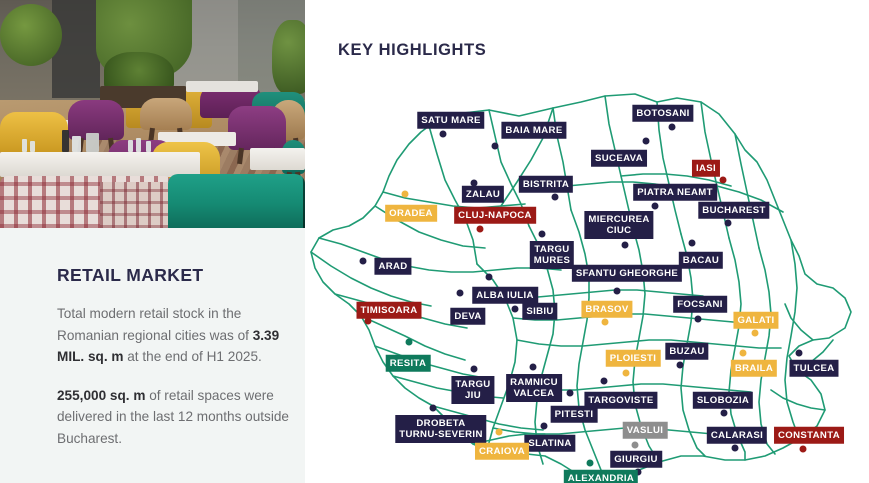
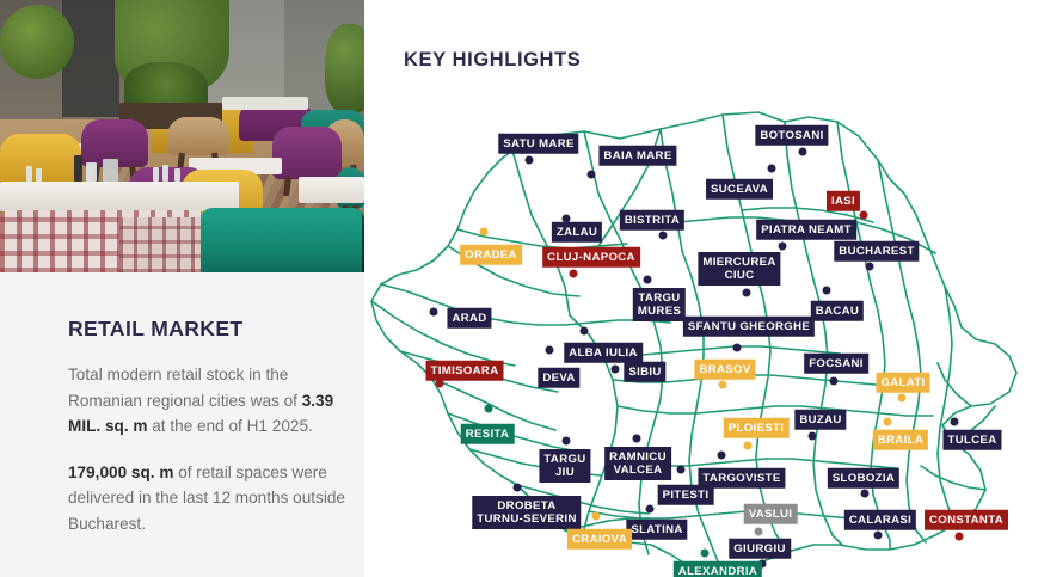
  RETAIL MARKET
  Total modern retail stock in the Romanian regional cities was of 3.39 MIL. sq. m at the end of H1 2025.
- 255,000 sq. m of retail spaces were delivered in the last 12 months outside Bucharest.
+ 179,000 sq. m of retail spaces were delivered in the last 12 months outside Bucharest.
  KEY HIGHLIGHTS
  SATU MARE
  BAIA MARE
  BOTOSANI
  SUCEAVA
  BISTRITA
  IASI
  ZALAU
  ORADEA
  CLUJ-NAPOCA
  PIATRA NEAMT
  BUCHAREST
  MIERCUREA
  CIUC
  TARGU
  MURES
  SFANTU GHEORGHE
  BACAU
  ARAD
  ALBA IULIA
  DEVA
  SIBIU
  TIMISOARA
  BRASOV
  FOCSANI
  GALATI
  RESITA
  BUZAU
  PLOIESTI
  BRAILA
  TULCEA
  TARGU
  JIU
  RAMNICU
  VALCEA
  TARGOVISTE
  PITESTI
  SLOBOZIA
  DROBETA
  TURNU-SEVERIN
  VASLUI
  SLATINA
  CALARASI
  CONSTANTA
  CRAIOVA
  GIURGIU
  ALEXANDRIA
